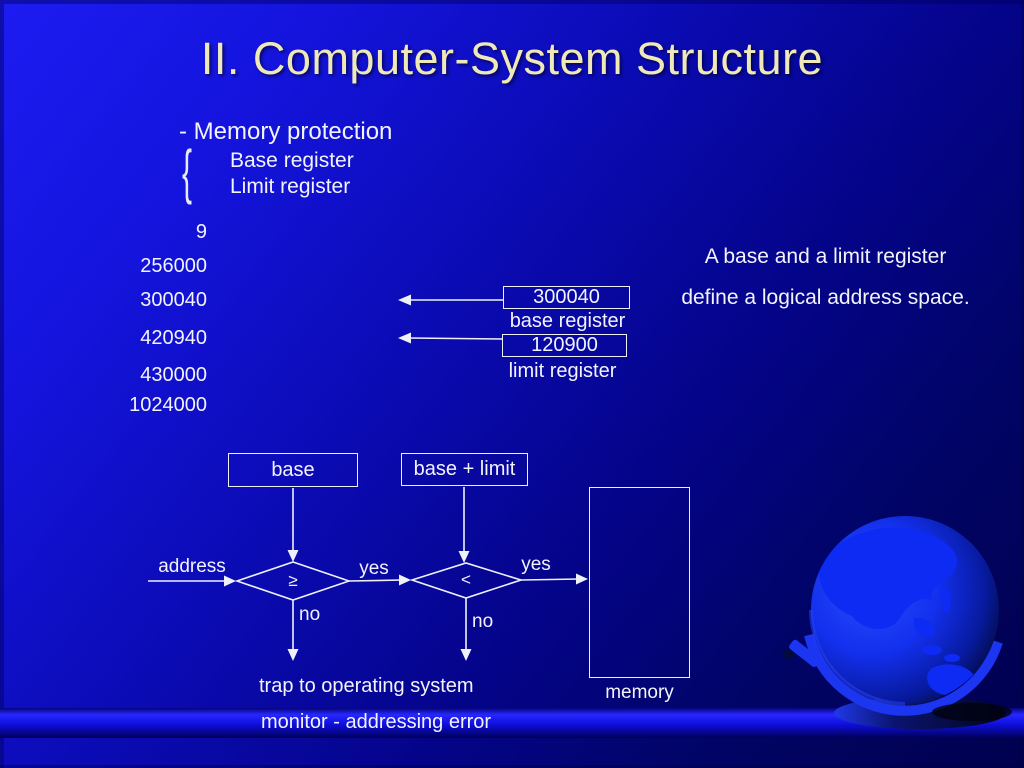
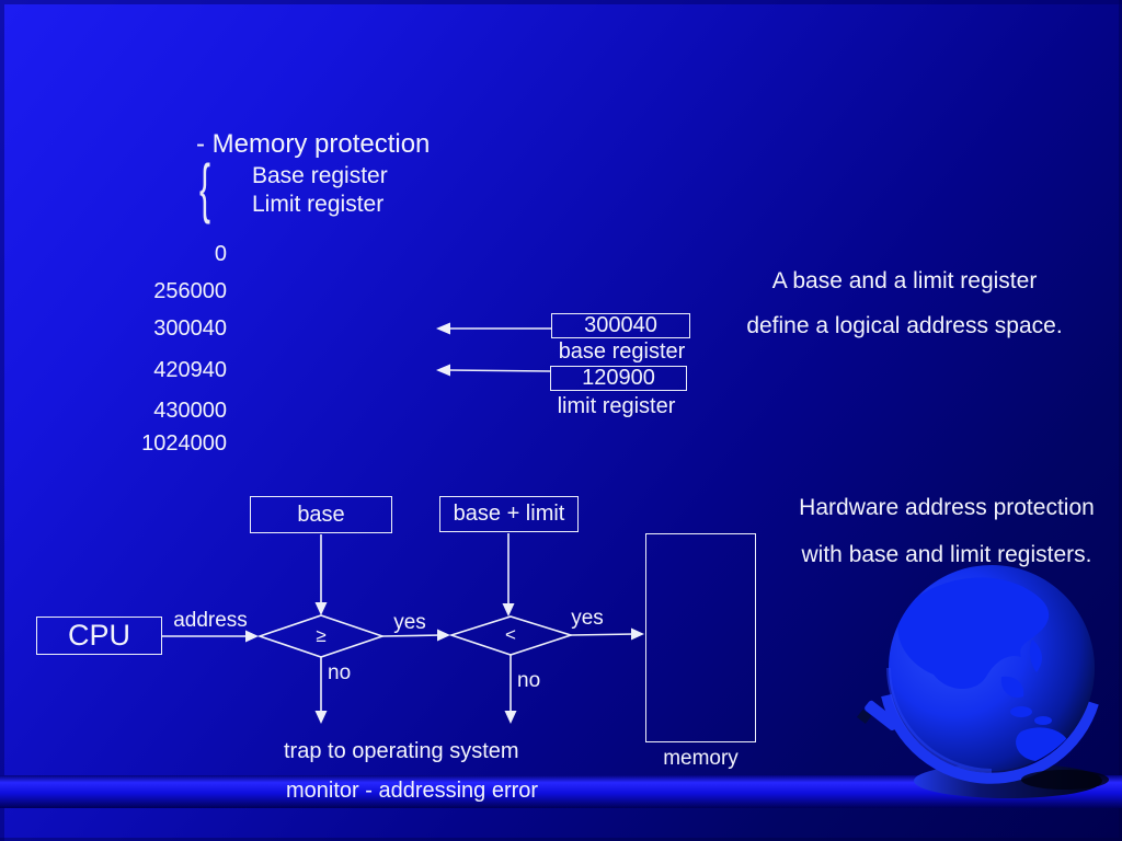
- II. Computer-System Structure
  - Memory protection
  {
  Base register
  Limit register
- 9
+ 0
  256000
  300040
  420940
  430000
  1024000
  300040
  base register
  120900
  limit register
  A base and a limit register
  define a logical address space.
+ Hardware address protection
+ with base and limit registers.
  base
  base + limit
+ CPU
  address
  yes
  yes
  no
  no
  ≥
  <
  memory
  trap to operating system
  monitor - addressing error
